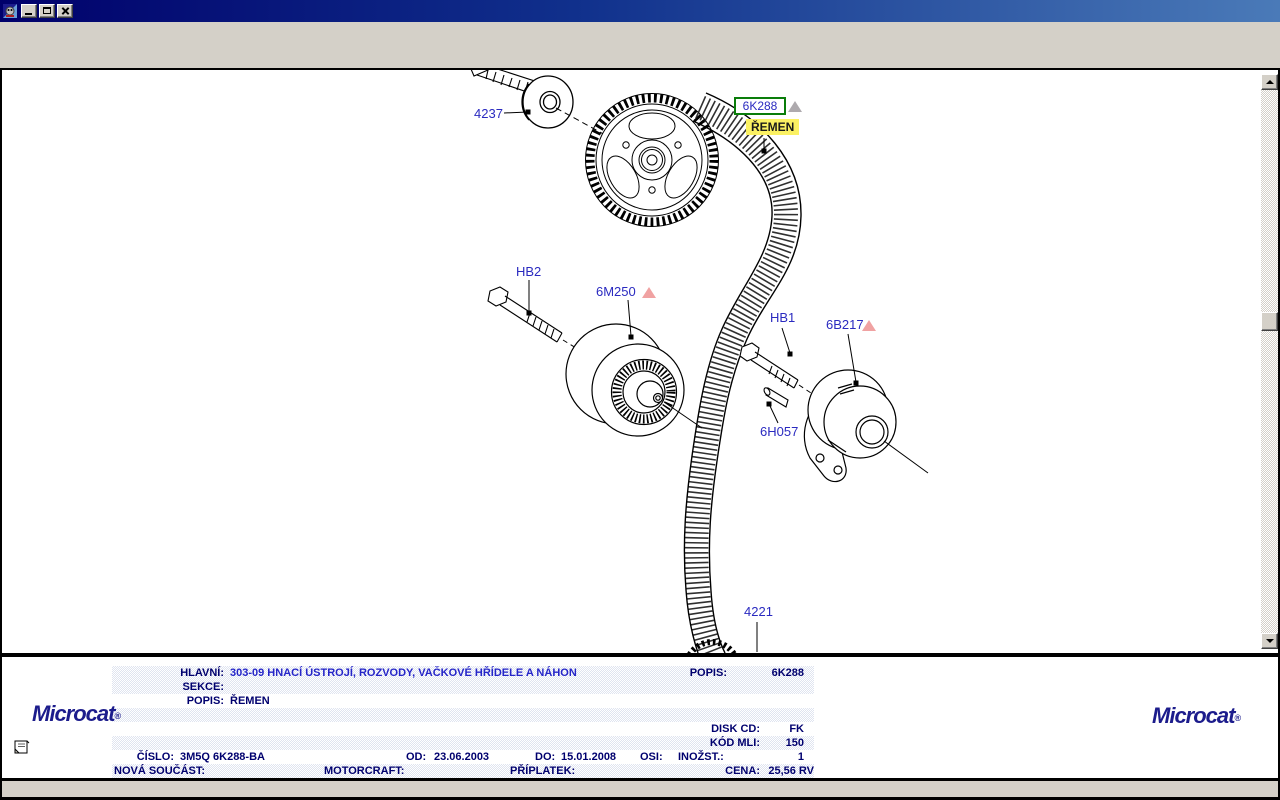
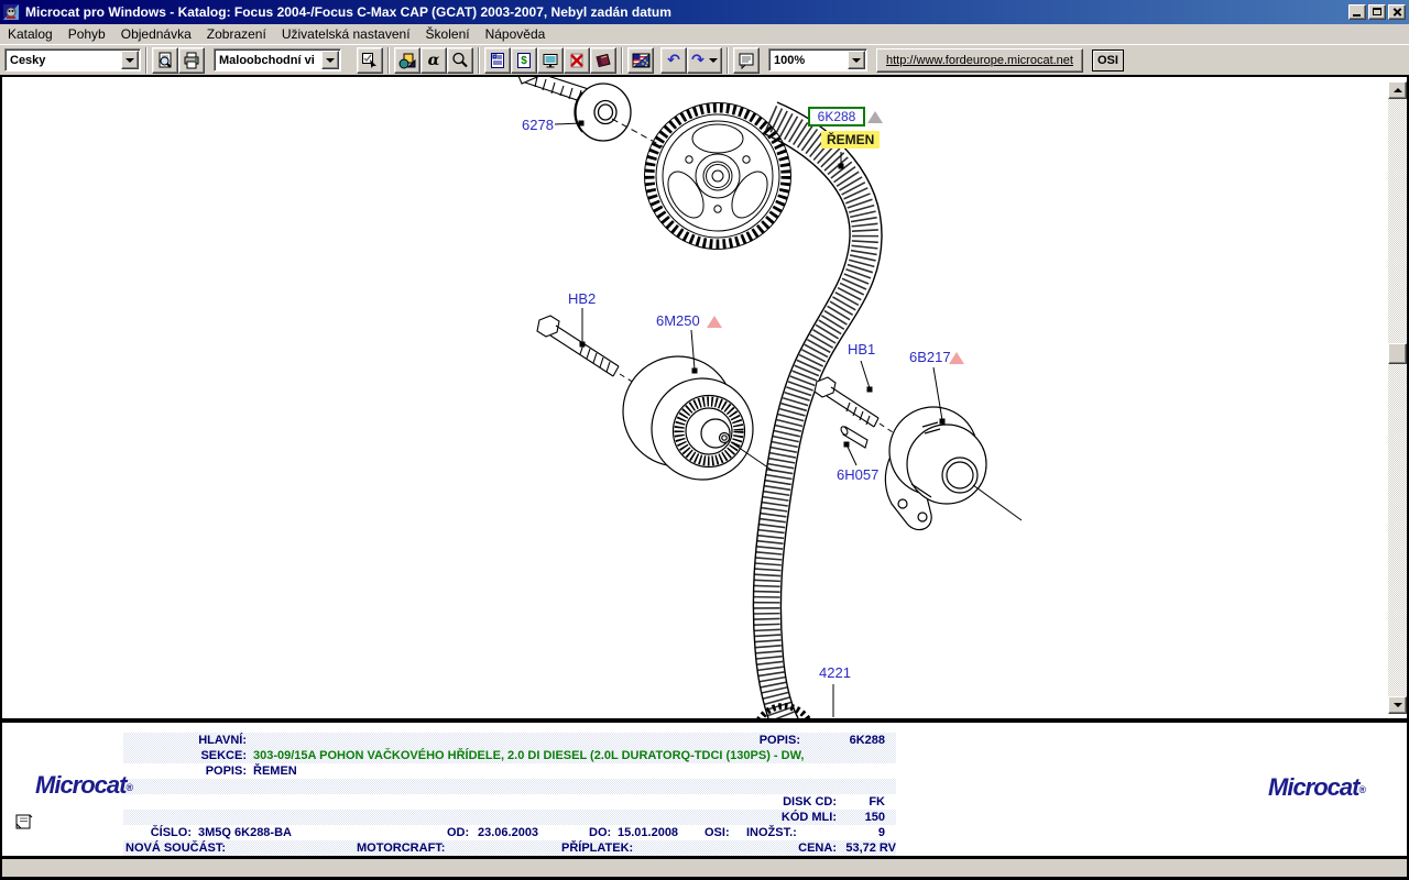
+ Microcat pro Windows - Katalog: Focus 2004-/Focus C-Max CAP (GCAT) 2003-2007, Nebyl zadán datum
+ Katalog
+ Pohyb
+ Objednávka
+ Zobrazení
+ Uživatelská nastavení
+ Školení
+ Nápověda
+ Cesky
+ Maloobchodní vi
+ α
+ $
+ ↶
+ ↷
+ 100%
+ http://www.fordeurope.microcat.net
+ OSI
- 4237
+ 6278
  HB2
  6M250
  HB1
  6B217
  6H057
  4221
  6K288
  ŘEMEN
  HLAVNÍ:
- 303-09 HNACÍ ÚSTROJÍ, ROZVODY, VAČKOVÉ HŘÍDELE A NÁHON
  POPIS:
  6K288
  SEKCE:
+ 303-09/15A POHON VAČKOVÉHO HŘÍDELE, 2.0 DI DIESEL (2.0L DURATORQ-TDCI (130PS) - DW,
  POPIS:
  ŘEMEN
  DISK CD:
  FK
  KÓD MLI:
  150
  ČÍSLO:
  3M5Q 6K288-BA
  OD:
  23.06.2003
  DO:
  15.01.2008
  OSI:
  INOŽST.:
- 1
+ 9
  NOVÁ SOUČÁST:
  MOTORCRAFT:
  PŘÍPLATEK:
  CENA:
- 25,56 RV
+ 53,72 RV
  Microcat®
  Microcat®
